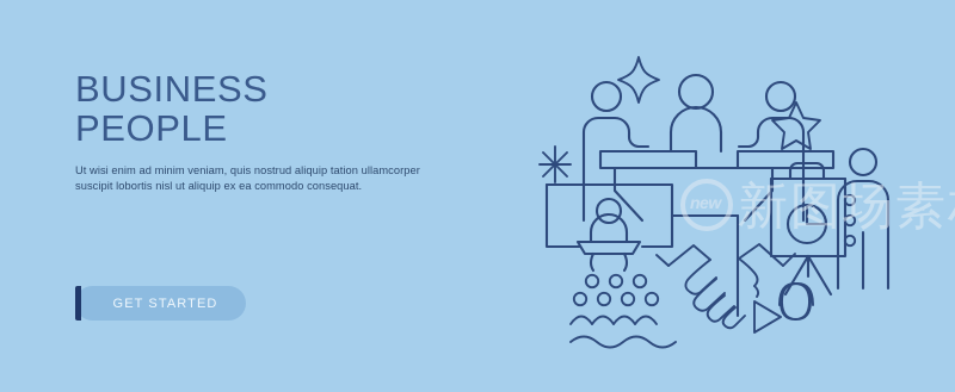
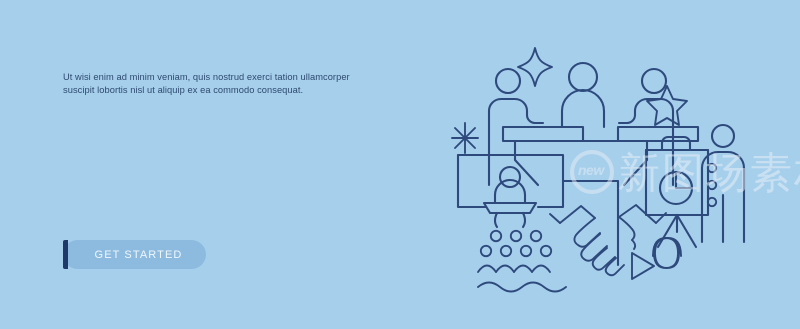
- BUSINESS
- PEOPLE
- Ut wisi enim ad minim veniam, quis nostrud aliquip tation ullamcorper suscipit lobortis nisl ut aliquip ex ea commodo consequat.
+ Ut wisi enim ad minim veniam, quis nostrud exerci tation ullamcorper suscipit lobortis nisl ut aliquip ex ea commodo consequat.
  GET STARTED
  new
  新图场素
